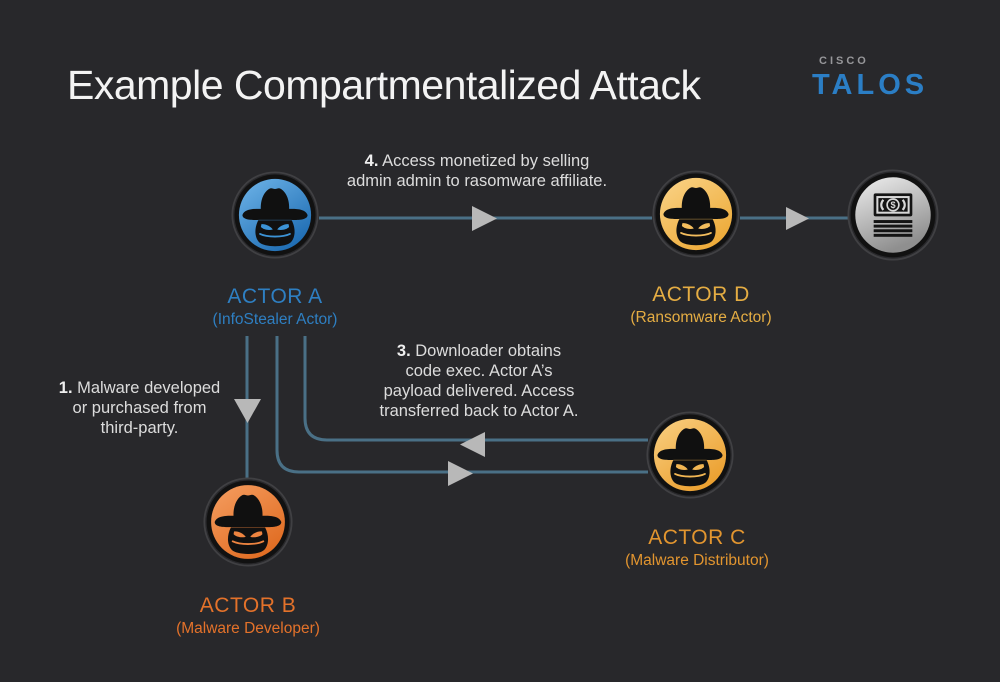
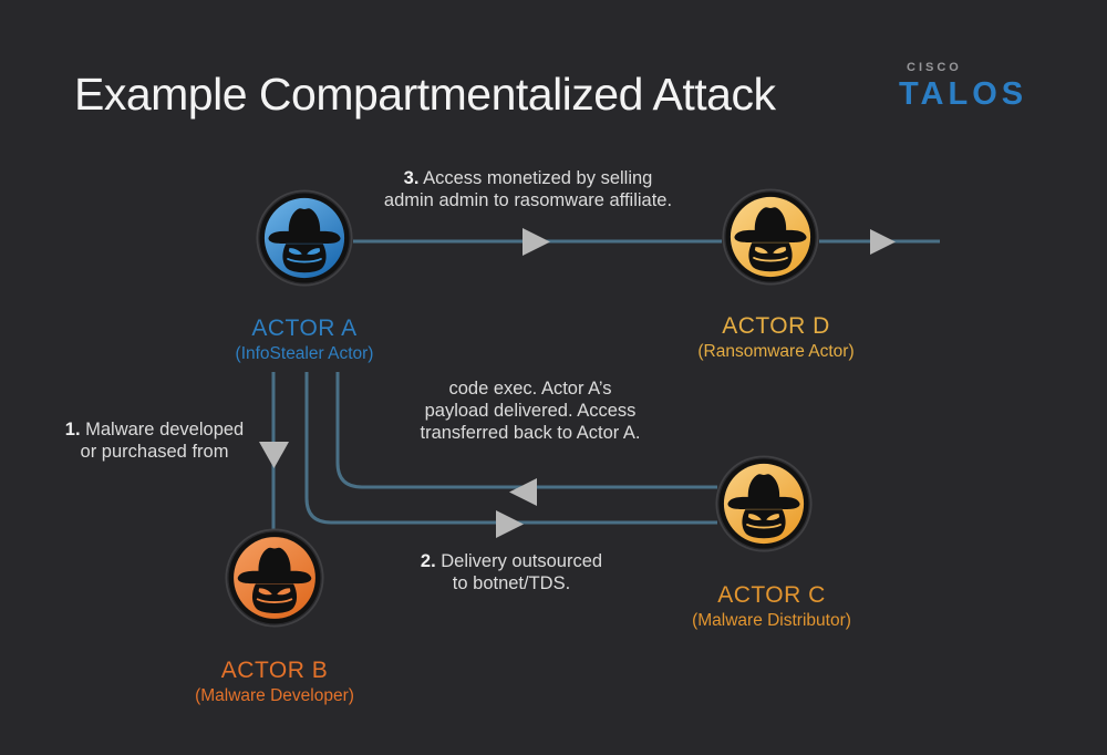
  Example Compartmentalized Attack
  CISCO
  TALOS
- $
  ACTOR A
  (InfoStealer Actor)
  ACTOR D
  (Ransomware Actor)
  ACTOR B
  (Malware Developer)
  ACTOR C
  (Malware Distributor)
- 4. Access monetized by selling
+ 3. Access monetized by selling
  admin admin to rasomware affiliate.
  1. Malware developed
  or purchased from
- third-party.
- 3. Downloader obtains
  code exec. Actor A’s
  payload delivered. Access
  transferred back to Actor A.
+ 2. Delivery outsourced
+ to botnet/TDS.
